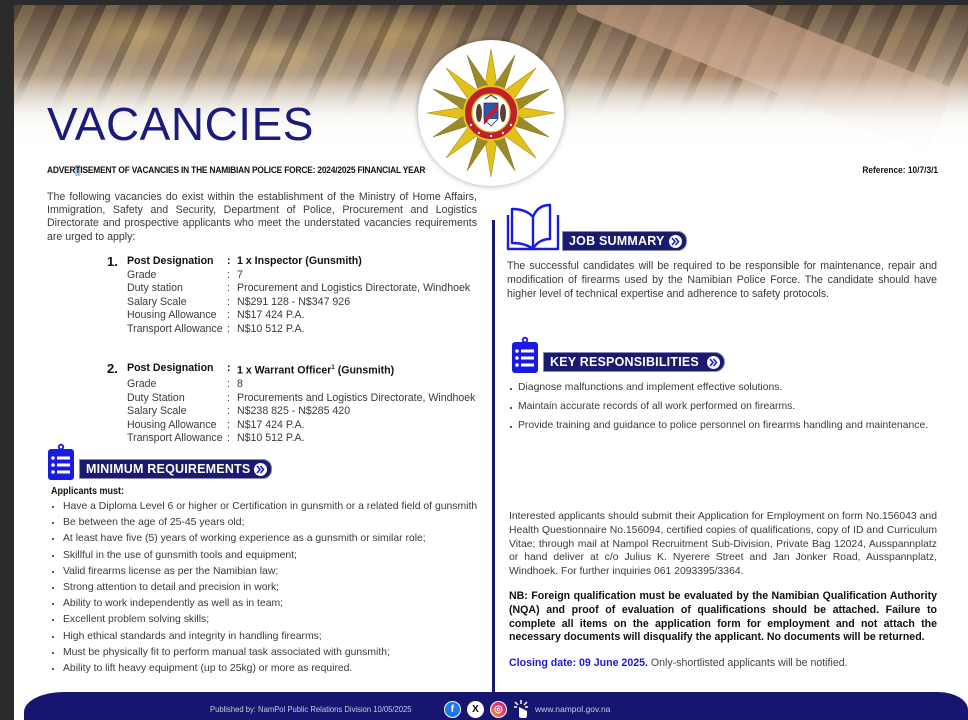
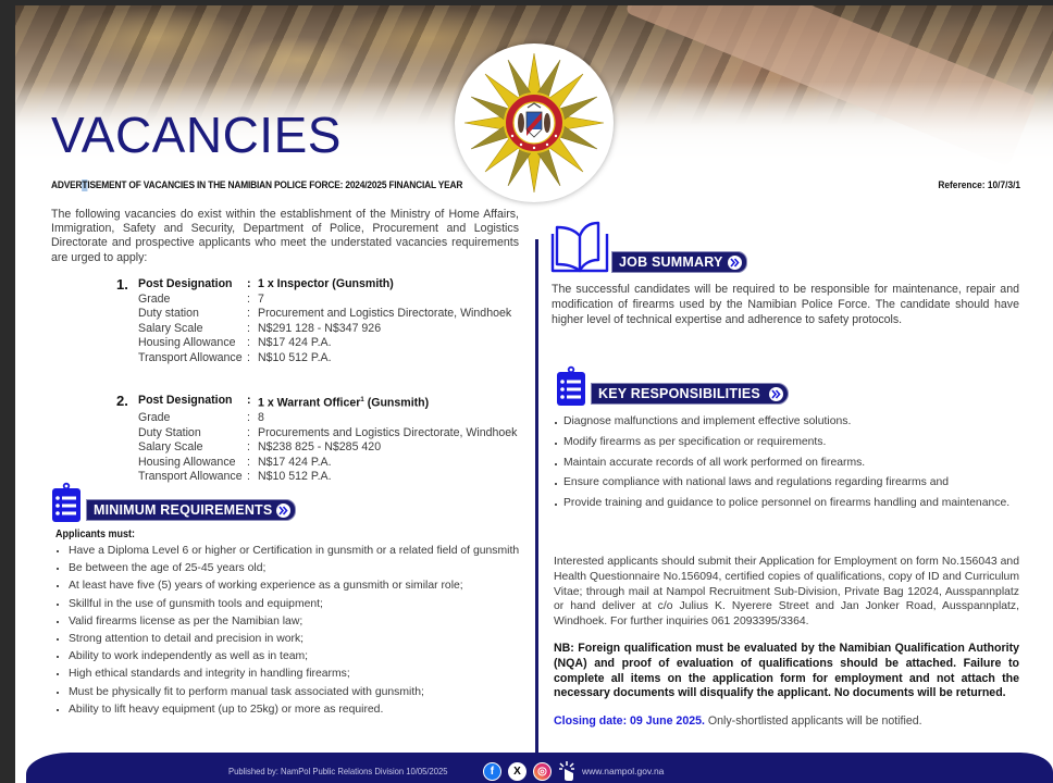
  VACANCIES
  ADVERTISEMENT OF VACANCIES IN THE NAMIBIAN POLICE FORCE: 2024/2025 FINANCIAL YEAR
  Reference: 10/7/3/1
  The following vacancies do exist within the establishment of the Ministry of Home Affairs, Immigration, Safety and Security, Department of Police, Procurement and Logistics Directorate and prospective applicants who meet the understated vacancies requirements are urged to apply:
  1.
  Post Designation	:	1 x Inspector (Gunsmith)
  Grade	:	7
  Duty station	:	Procurement and Logistics Directorate, Windhoek
  Salary Scale	:	N$291 128 - N$347 926
  Housing Allowance	:	N$17 424 P.A.
  Transport Allowance	:	N$10 512 P.A.
  2.
  Post Designation	:	1 x Warrant Officer (Gunsmith)
  Grade	:	8
  Duty Station	:	Procurements and Logistics Directorate, Windhoek
  Salary Scale	:	N$238 825 - N$285 420
  Housing Allowance	:	N$17 424 P.A.
  Transport Allowance	:	N$10 512 P.A.
  MINIMUM REQUIREMENTS
  Applicants must:
  Have a Diploma Level 6 or higher or Certification in gunsmith or a related field of gunsmith
  Be between the age of 25-45 years old;
  At least have five (5) years of working experience as a gunsmith or similar role;
  Skillful in the use of gunsmith tools and equipment;
  Valid firearms license as per the Namibian law;
  Strong attention to detail and precision in work;
  Ability to work independently as well as in team;
- Excellent problem solving skills;
  High ethical standards and integrity in handling firearms;
  Must be physically fit to perform manual task associated with gunsmith;
  Ability to lift heavy equipment (up to 25kg) or more as required.
  JOB SUMMARY
  The successful candidates will be required to be responsible for maintenance, repair and modification of firearms used by the Namibian Police Force. The candidate should have higher level of technical expertise and adherence to safety protocols.
  KEY RESPONSIBILITIES
  Diagnose malfunctions and implement effective solutions.
+ Modify firearms as per specification or requirements.
  Maintain accurate records of all work performed on firearms.
+ Ensure compliance with national laws and regulations regarding firearms and
  Provide training and guidance to police personnel on firearms handling and maintenance.
  Interested applicants should submit their Application for Employment on form No.156043 and Health Questionnaire No.156094, certified copies of qualifications, copy of ID and Curriculum Vitae; through mail at Nampol Recruitment Sub-Division, Private Bag 12024, Ausspannplatz or hand deliver at c/o Julius K. Nyerere Street and Jan Jonker Road, Ausspannplatz, Windhoek. For further inquiries 061 2093395/3364.
  NB: Foreign qualification must be evaluated by the Namibian Qualification Authority (NQA) and proof of evaluation of qualifications should be attached. Failure to complete all items on the application form for employment and not attach the necessary documents will disqualify the applicant. No documents will be returned.
  Closing date: 09 June 2025. Only-shortlisted applicants will be notified.
  Published by: NamPol Public Relations Division 10/05/2025
  f
  X
  ◎
  www.nampol.gov.na
